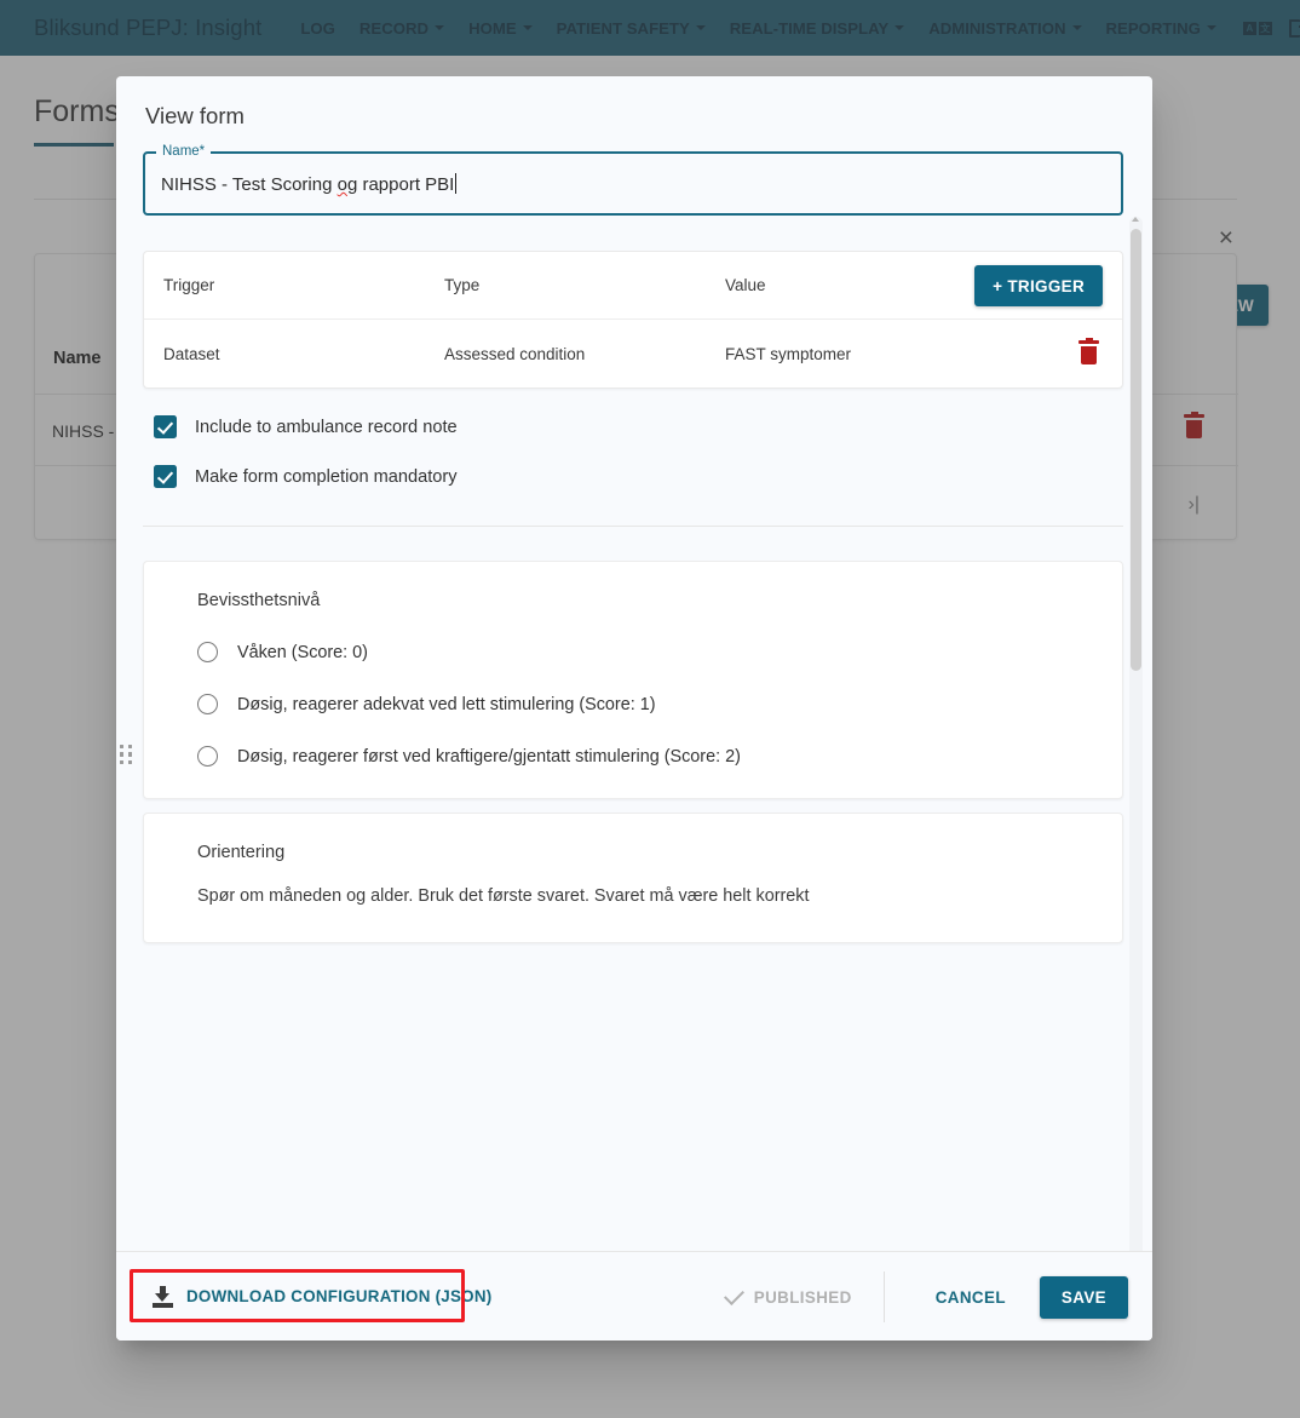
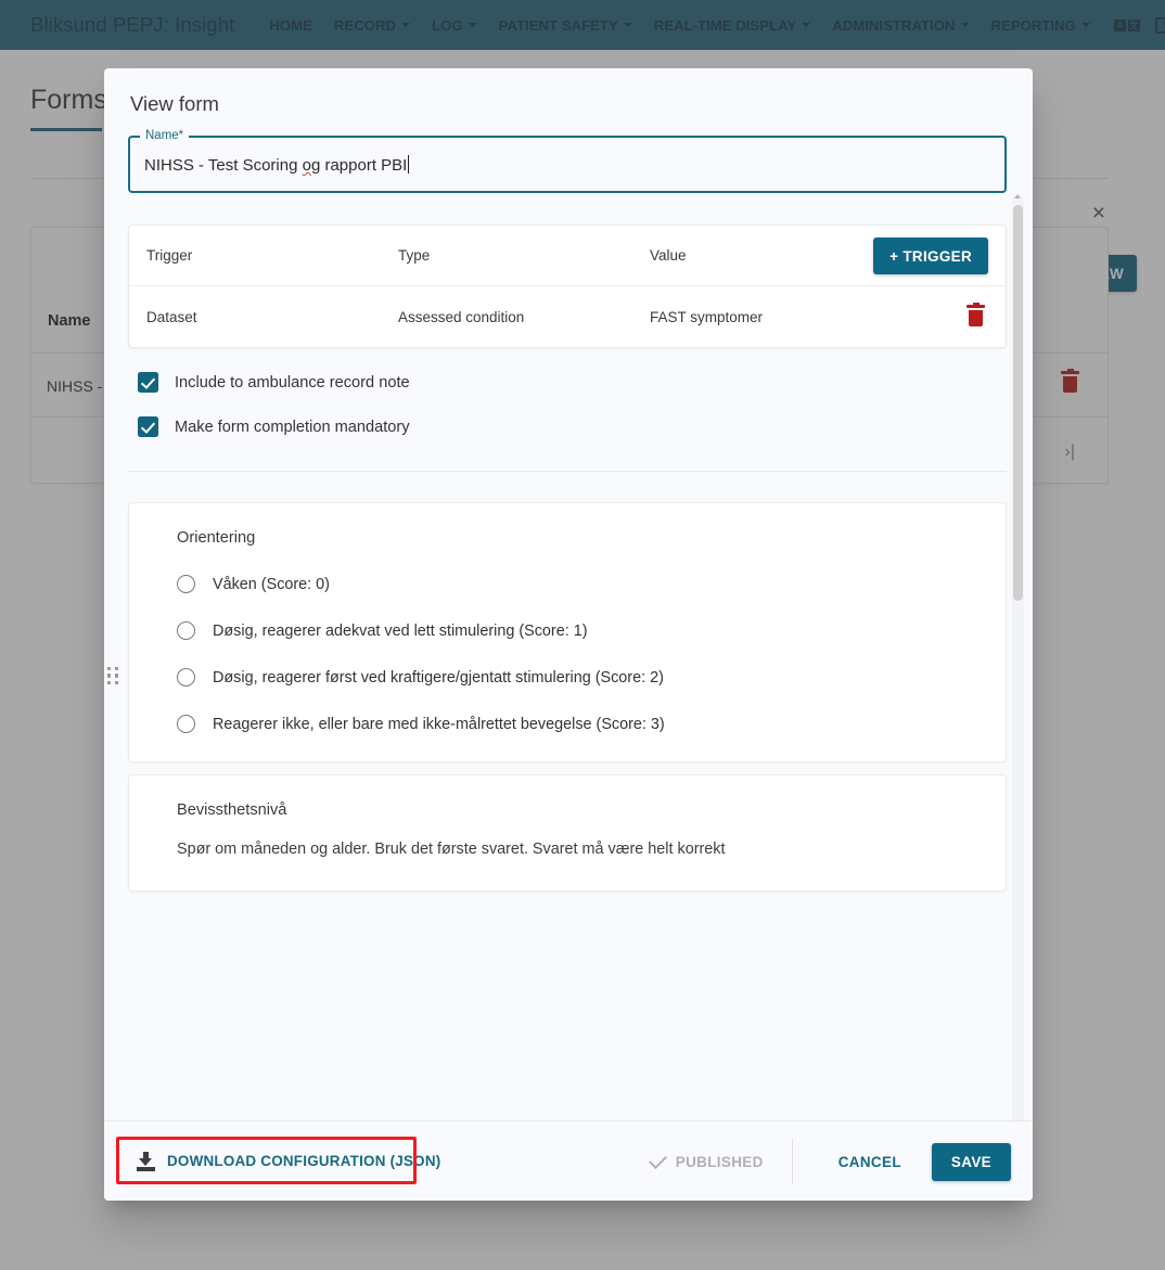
  Bliksund PEPJ: Insight
- LOG
+ HOME
  RECORD
- HOME
+ LOG
  PATIENT SAFETY
  REAL-TIME DISPLAY
  ADMINISTRATION
  REPORTING
  A
  文
  Forms
  ×
  Name
  NIHSS -
  ›|
  View form
  Name*
  NIHSS - Test Scoring og rapport PBI
  Trigger
  Type
  Value
  + TRIGGER
  Dataset
  Assessed condition
  FAST symptomer
  Include to ambulance record note
  Make form completion mandatory
- Bevissthetsnivå
+ Orientering
  Våken (Score: 0)
  Døsig, reagerer adekvat ved lett stimulering (Score: 1)
  Døsig, reagerer først ved kraftigere/gjentatt stimulering (Score: 2)
+ Reagerer ikke, eller bare med ikke-målrettet bevegelse (Score: 3)
- Orientering
+ Bevissthetsnivå
  Spør om måneden og alder. Bruk det første svaret. Svaret må være helt korrekt
  DOWNLOAD CONFIGURATION (JSON)
  PUBLISHED
  CANCEL
  SAVE
